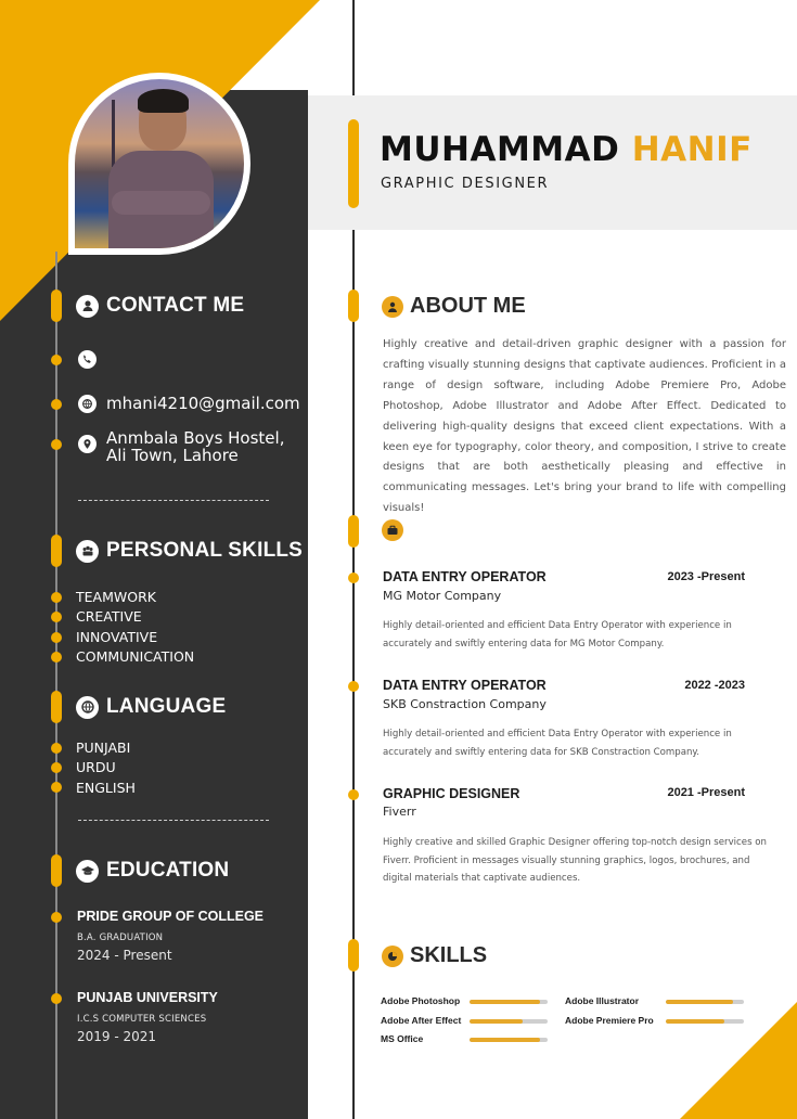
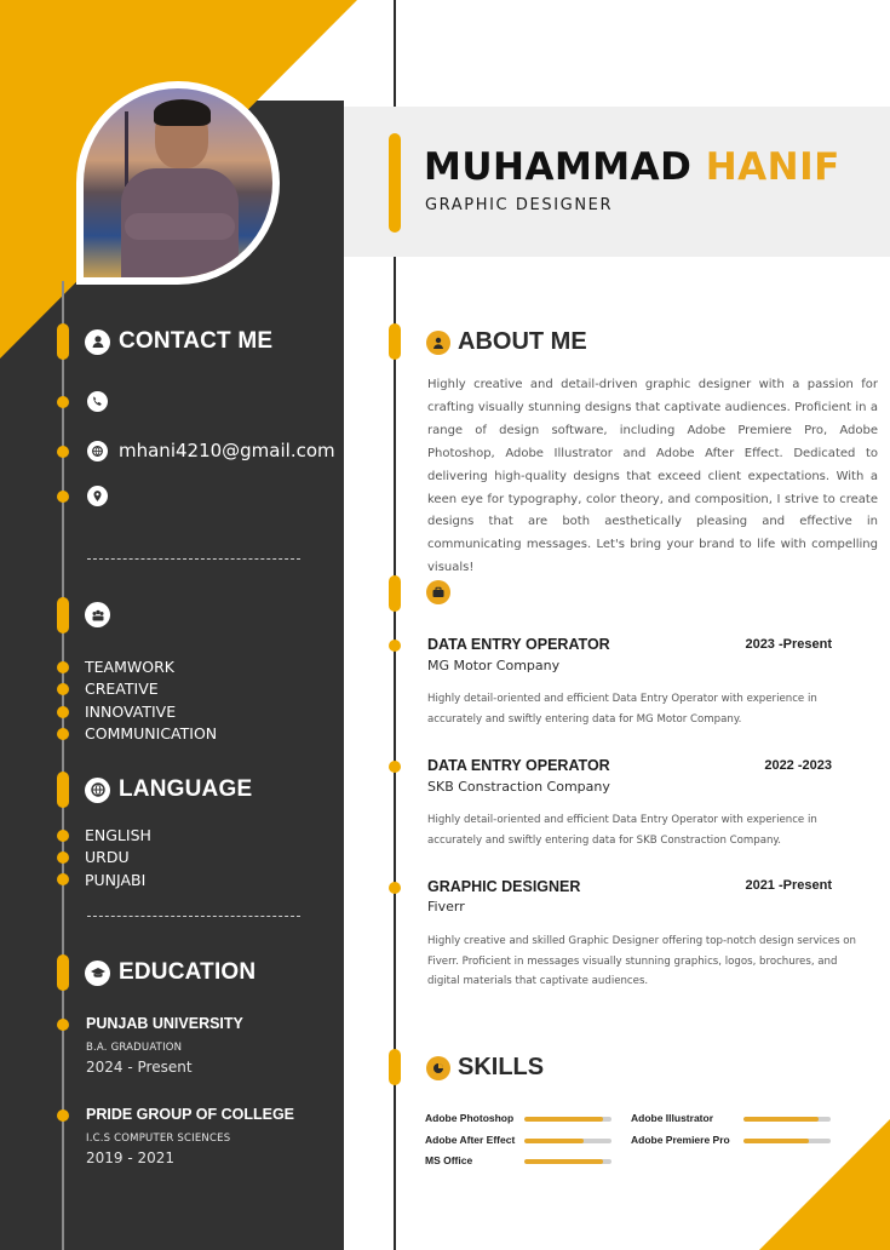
  MUHAMMAD HANIF
  GRAPHIC DESIGNER
  CONTACT ME
  mhani4210@gmail.com
- Anmbala Boys Hostel,
- Ali Town, Lahore
- PERSONAL SKILLS
  TEAMWORK
  CREATIVE
  INNOVATIVE
  COMMUNICATION
  LANGUAGE
- PUNJABI
+ ENGLISH
  URDU
- ENGLISH
+ PUNJABI
  EDUCATION
- PRIDE GROUP OF COLLEGE
+ PUNJAB UNIVERSITY
  B.A. GRADUATION
  2024 - Present
- PUNJAB UNIVERSITY
+ PRIDE GROUP OF COLLEGE
  I.C.S COMPUTER SCIENCES
  2019 - 2021
  ABOUT ME
  Highly creative and detail-driven graphic designer with a passion for crafting visually stunning designs that captivate audiences. Proficient in a range of design software, including Adobe Premiere Pro, Adobe Photoshop, Adobe Illustrator and Adobe After Effect. Dedicated to delivering high-quality designs that exceed client expectations. With a keen eye for typography, color theory, and composition, I strive to create designs that are both aesthetically pleasing and effective in communicating messages. Let's bring your brand to life with compelling visuals!
  DATA ENTRY OPERATOR
  2023 -Present
  MG Motor Company
  Highly detail-oriented and efficient Data Entry Operator with experience in accurately and swiftly entering data for MG Motor Company.
  DATA ENTRY OPERATOR
  2022 -2023
  SKB Constraction Company
  Highly detail-oriented and efficient Data Entry Operator with experience in accurately and swiftly entering data for SKB Constraction Company.
  GRAPHIC DESIGNER
  2021 -Present
  Fiverr
  Highly creative and skilled Graphic Designer offering top-notch design services on Fiverr. Proficient in messages visually stunning graphics, logos, brochures, and digital materials that captivate audiences.
  SKILLS
  Adobe Photoshop
  Adobe After Effect
  MS Office
  Adobe Illustrator
  Adobe Premiere Pro
